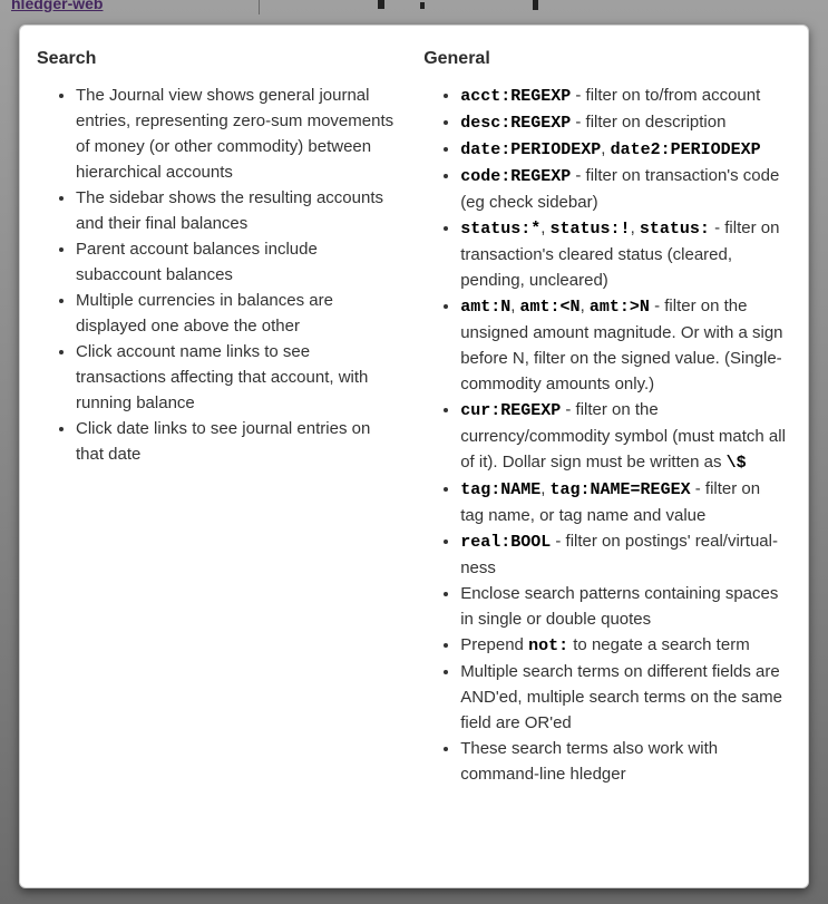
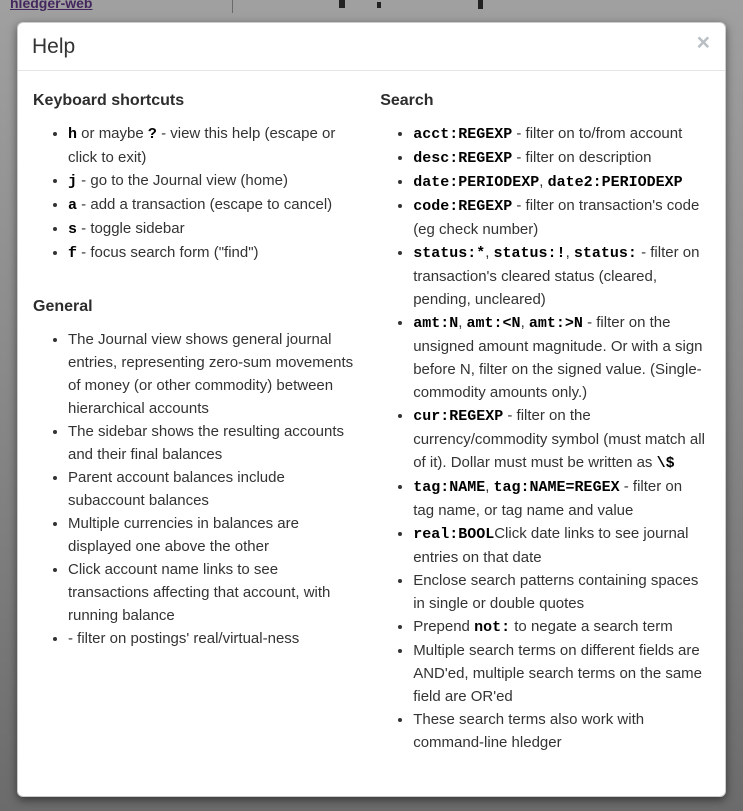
  hledger-web
+ ×
+ Help
+ Keyboard shortcuts
+ h or maybe ? - view this help (escape or click to exit)
+ j - go to the Journal view (home)
+ a - add a transaction (escape to cancel)
+ s - toggle sidebar
+ f - focus search form ("find")
- Search
+ General
  The Journal view shows general journal entries, representing zero-sum movements of money (or other commodity) between hierarchical accounts
  The sidebar shows the resulting accounts and their final balances
  Parent account balances include subaccount balances
  Multiple currencies in balances are displayed one above the other
  Click account name links to see transactions affecting that account, with running balance
- Click date links to see journal entries on that date
+ - filter on postings' real/virtual-ness
- General
+ Search
  acct:REGEXP - filter on to/from account
  desc:REGEXP - filter on description
  date:PERIODEXP, date2:PERIODEXP
- code:REGEXP - filter on transaction's code (eg check sidebar)
+ code:REGEXP - filter on transaction's code (eg check number)
  status:*, status:!, status: - filter on transaction's cleared status (cleared, pending, uncleared)
  amt:N, amt:<N, amt:>N - filter on the unsigned amount magnitude. Or with a sign before N, filter on the signed value. (Single-commodity amounts only.)
- cur:REGEXP - filter on the currency/commodity symbol (must match all of it). Dollar sign must be written as \$
+ cur:REGEXP - filter on the currency/commodity symbol (must match all of it). Dollar must must be written as \$
  tag:NAME, tag:NAME=REGEX - filter on tag name, or tag name and value
- real:BOOL - filter on postings' real/virtual-ness
+ real:BOOLClick date links to see journal entries on that date
  Enclose search patterns containing spaces in single or double quotes
  Prepend not: to negate a search term
  Multiple search terms on different fields are AND'ed, multiple search terms on the same field are OR'ed
  These search terms also work with command-line hledger
